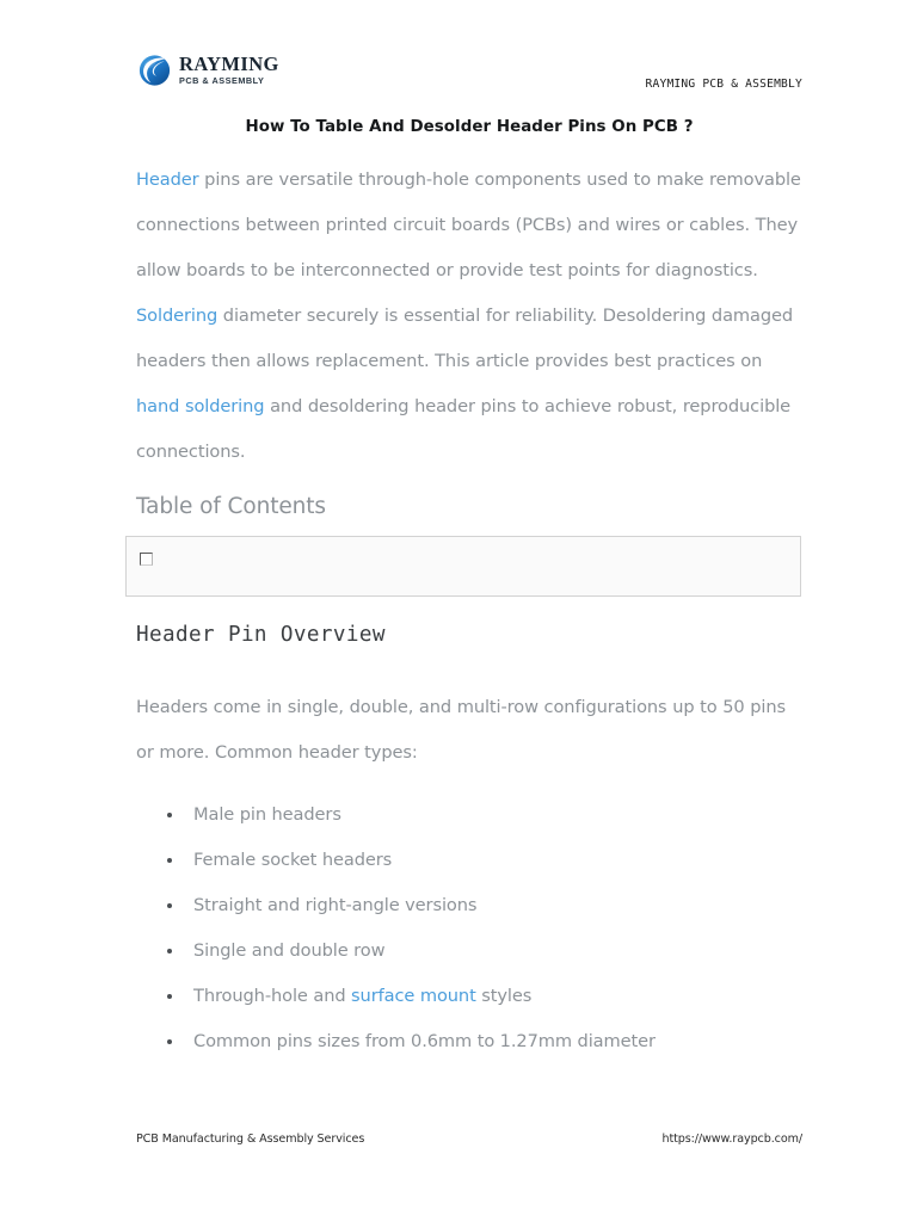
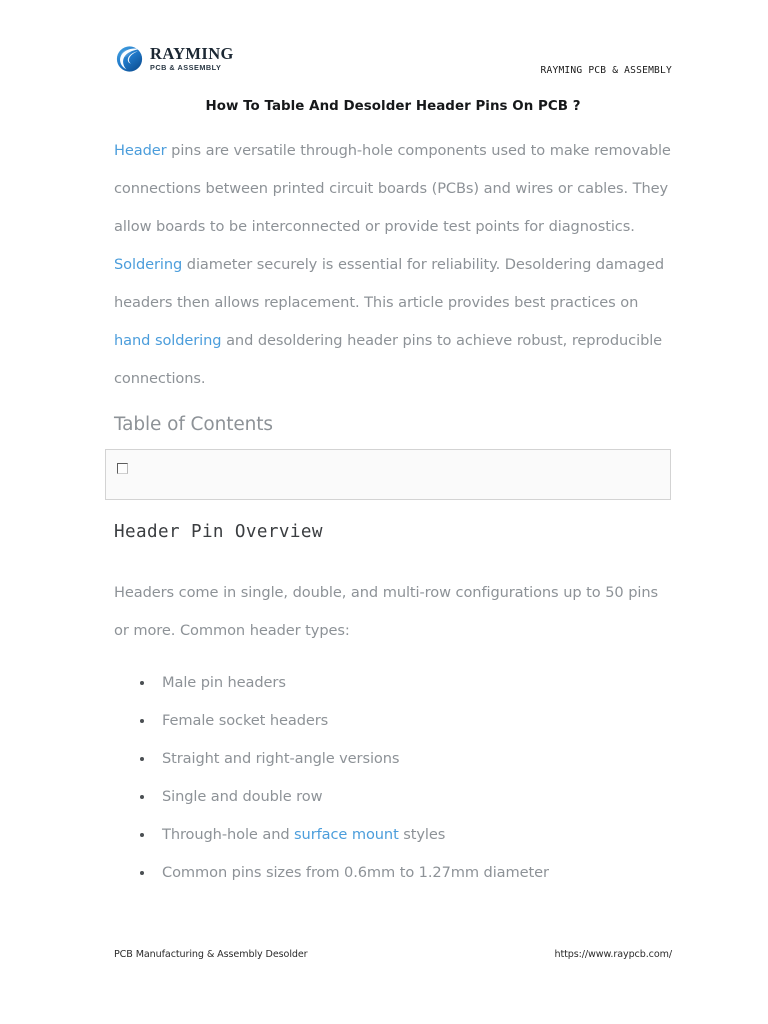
  RAYMING
  PCB & ASSEMBLY
  RAYMING PCB & ASSEMBLY
  How To Table And Desolder Header Pins On PCB ?
  Header pins are versatile through-hole components used to make removable connections between printed circuit boards (PCBs) and wires or cables. They allow boards to be interconnected or provide test points for diagnostics. Soldering diameter securely is essential for reliability. Desoldering damaged headers then allows replacement. This article provides best practices on hand soldering and desoldering header pins to achieve robust, reproducible connections.
  Table of Contents
  Header Pin Overview
  Headers come in single, double, and multi-row configurations up to 50 pins or more. Common header types:
  Male pin headers
  Female socket headers
  Straight and right-angle versions
  Single and double row
  Through-hole and surface mount styles
  Common pins sizes from 0.6mm to 1.27mm diameter
- PCB Manufacturing & Assembly Services
+ PCB Manufacturing & Assembly Desolder
  https://www.raypcb.com/
